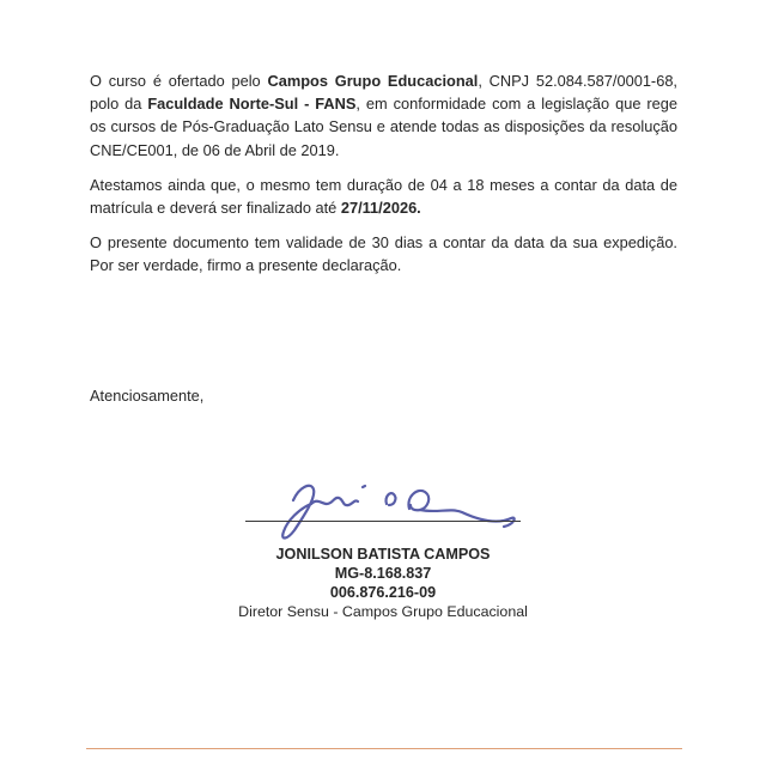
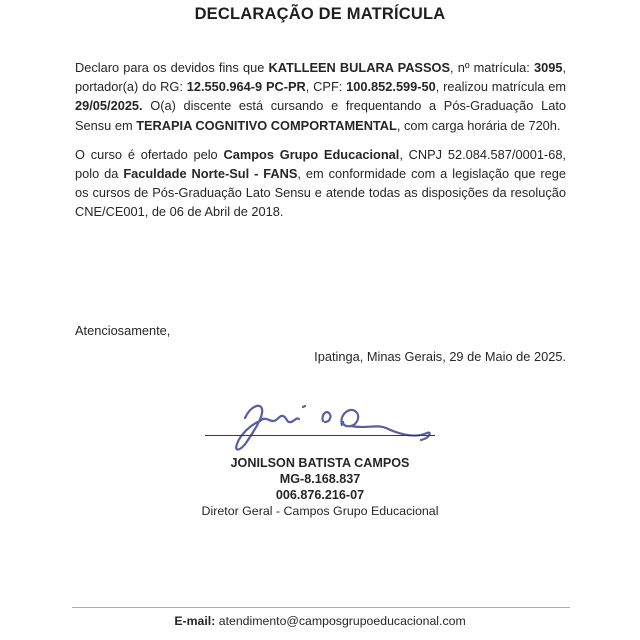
+ DECLARAÇÃO DE MATRÍCULA
+ Declaro para os devidos fins que KATLLEEN BULARA PASSOS, nº matrícula: 3095, portador(a) do RG: 12.550.964-9 PC-PR, CPF: 100.852.599-50, realizou matrícula em 29/05/2025. O(a) discente está cursando e frequentando a Pós-Graduação Lato Sensu em TERAPIA COGNITIVO COMPORTAMENTAL, com carga horária de 720h.
- O curso é ofertado pelo Campos Grupo Educacional, CNPJ 52.084.587/0001-68, polo da Faculdade Norte-Sul - FANS, em conformidade com a legislação que rege os cursos de Pós-Graduação Lato Sensu e atende todas as disposições da resolução CNE/CE001, de 06 de Abril de 2019.
+ O curso é ofertado pelo Campos Grupo Educacional, CNPJ 52.084.587/0001-68, polo da Faculdade Norte-Sul - FANS, em conformidade com a legislação que rege os cursos de Pós-Graduação Lato Sensu e atende todas as disposições da resolução CNE/CE001, de 06 de Abril de 2018.
- Atestamos ainda que, o mesmo tem duração de 04 a 18 meses a contar da data de matrícula e deverá ser finalizado até 27/11/2026.
- O presente documento tem validade de 30 dias a contar da data da sua expedição. Por ser verdade, firmo a presente declaração.
  Atenciosamente,
+ Ipatinga, Minas Gerais, 29 de Maio de 2025.
  JONILSON BATISTA CAMPOS
  MG-8.168.837
- 006.876.216-09
+ 006.876.216-07
- Diretor Sensu - Campos Grupo Educacional
+ Diretor Geral - Campos Grupo Educacional
+ E-mail: atendimento@camposgrupoeducacional.com
